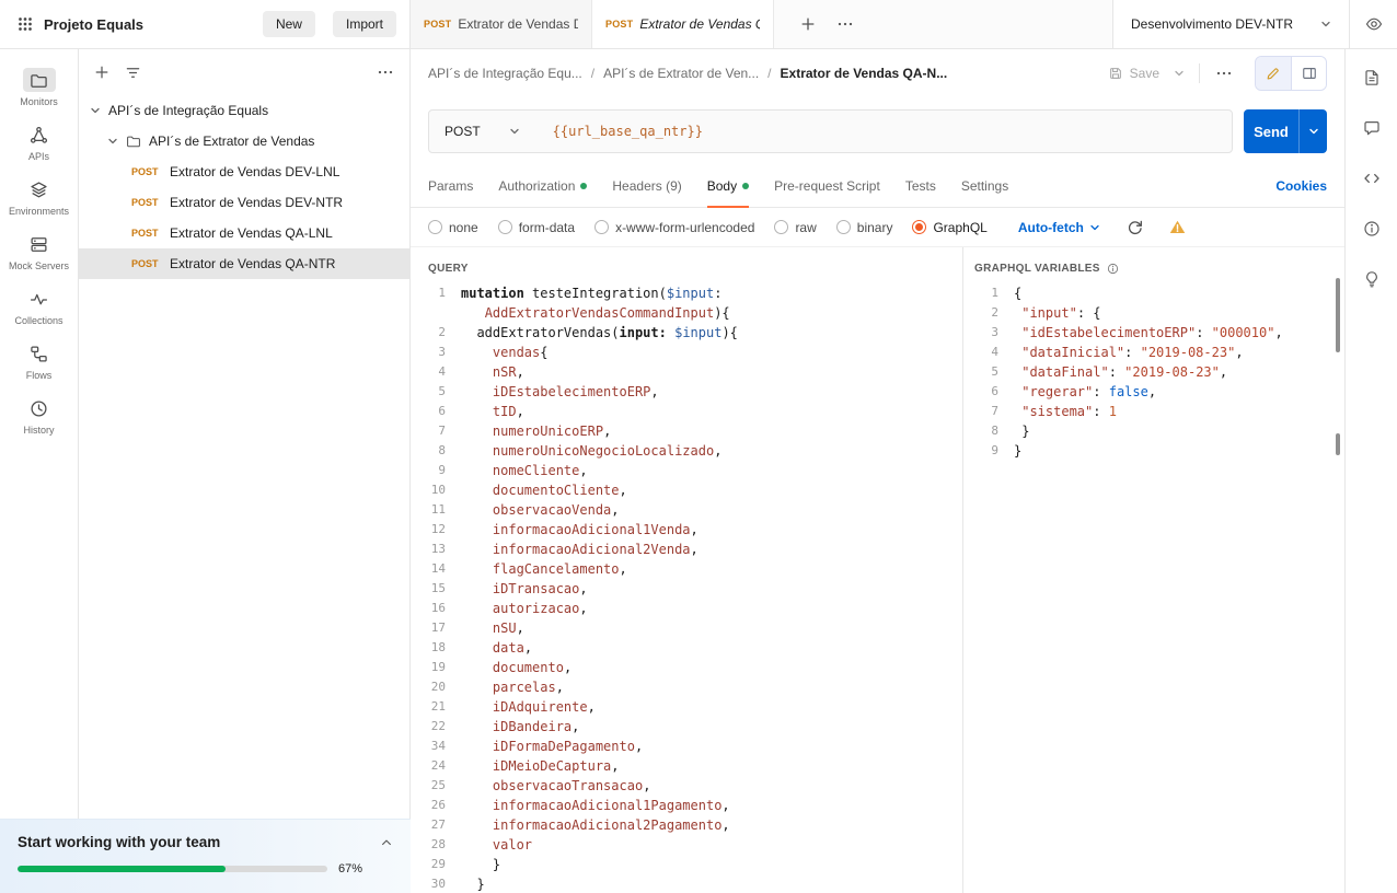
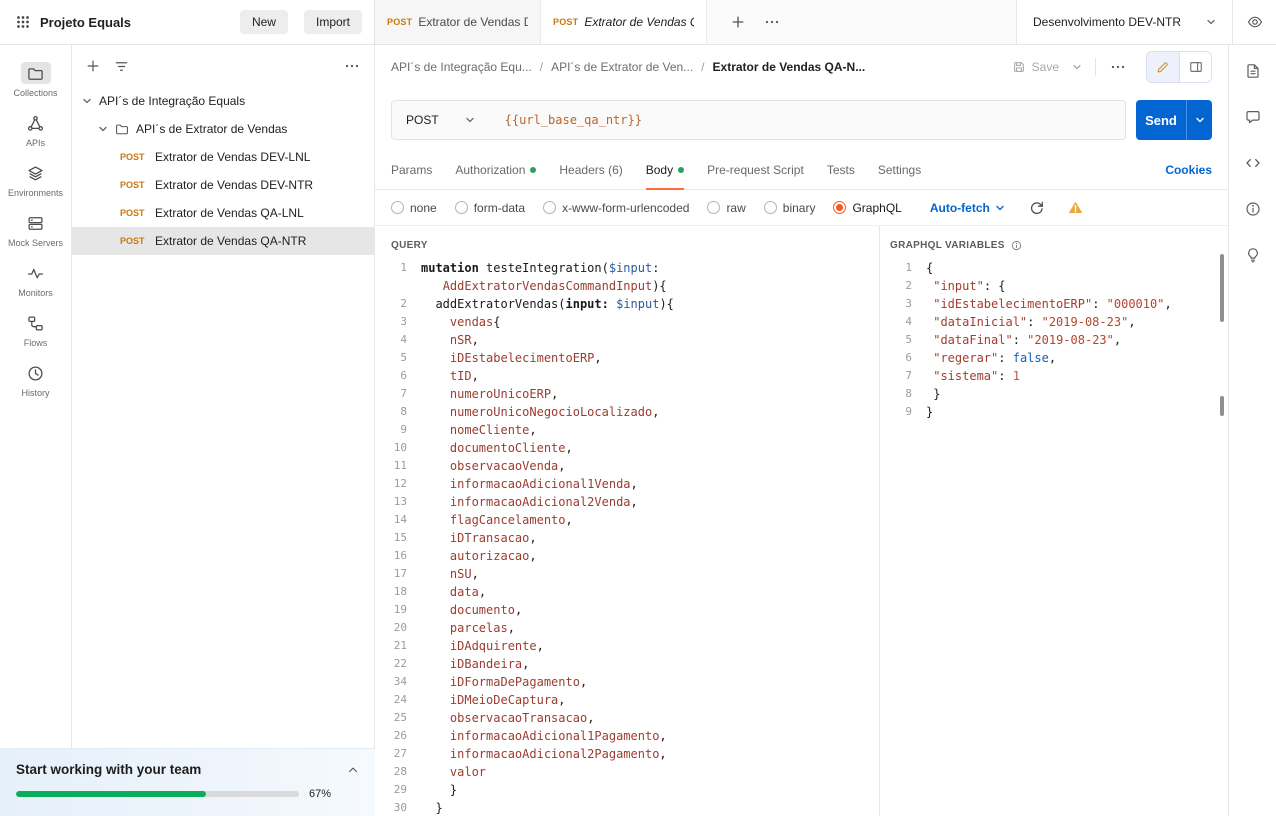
  Projeto Equals
  New
  Import
  POST
  Extrator de Vendas
  POST
  Extrator de Vendas
  Desenvolvimento DEV-NTR
- Monitors
+ Collections
  APIs
  Environments
  Mock Servers
- Collections
+ Monitors
  Flows
  History
  API´s de Integração Equals
  API´s de Extrator de Vendas
  POST
  Extrator de Vendas DEV-LNL
  POST
  Extrator de Vendas DEV-NTR
  POST
  Extrator de Vendas QA-LNL
  POST
  Extrator de Vendas QA-NTR
  Start working with your team
  67%
  API´s de Integração Equ...
  /
  API´s de Extrator de Ven...
  /
  Extrator de Vendas QA-N...
  Save
  POST
  {{url_base_qa_ntr}}
  Send
  Params
  Authorization
- Headers (9)
+ Headers (6)
  Body
  Pre-request Script
  Tests
  Settings
  Cookies
  none
  form-data
  x-www-form-urlencoded
  raw
  binary
  GraphQL
  Auto-fetch
  QUERY
  1
  mutation testeIntegration($input:
  AddExtratorVendasCommandInput){
  2
  addExtratorVendas(input: $input){
  3
  vendas{
  4
  nSR,
  5
  iDEstabelecimentoERP,
  6
  tID,
  7
  numeroUnicoERP,
  8
  numeroUnicoNegocioLocalizado,
  9
  nomeCliente,
  10
  documentoCliente,
  11
  observacaoVenda,
  12
  informacaoAdicional1Venda,
  13
  informacaoAdicional2Venda,
  14
  flagCancelamento,
  15
  iDTransacao,
  16
  autorizacao,
  17
  nSU,
  18
  data,
  19
  documento,
  20
  parcelas,
  21
  iDAdquirente,
  22
  iDBandeira,
  34
  iDFormaDePagamento,
  24
  iDMeioDeCaptura,
  25
  observacaoTransacao,
  26
  informacaoAdicional1Pagamento,
  27
  informacaoAdicional2Pagamento,
  28
  valor
  29
  }
  30
  }
  GRAPHQL VARIABLES
  1
  {
  2
  "input": {
  3
  "idEstabelecimentoERP": "000010",
  4
  "dataInicial": "2019-08-23",
  5
  "dataFinal": "2019-08-23",
  6
  "regerar": false,
  7
  "sistema": 1
  8
  }
  9
  }
